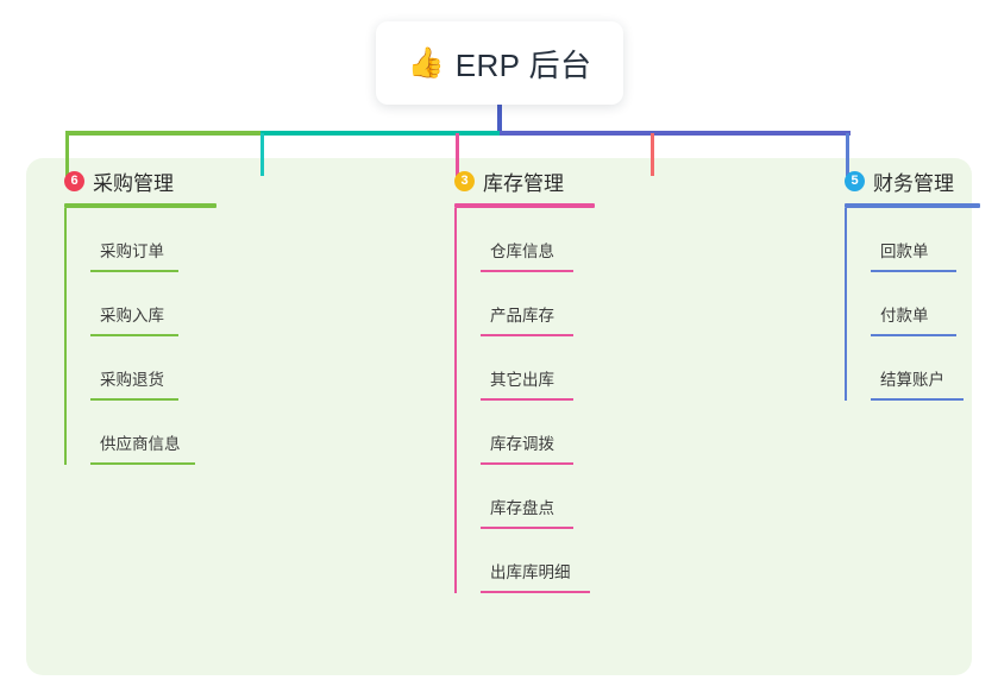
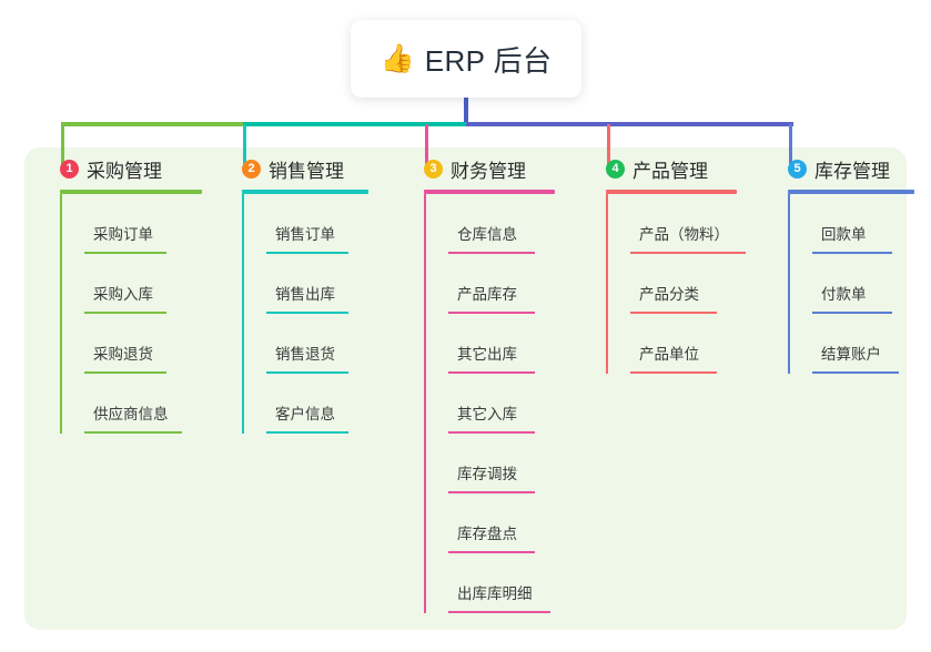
  👍
  ERP 后台
- 6
+ 1
  采购管理
  采购订单
  采购入库
  采购退货
  供应商信息
+ 2
+ 销售管理
+ 销售订单
+ 销售出库
+ 销售退货
+ 客户信息
  3
- 库存管理
+ 财务管理
  仓库信息
  产品库存
  其它出库
+ 其它入库
  库存调拨
  库存盘点
  出库库明细
+ 4
+ 产品管理
+ 产品（物料）
+ 产品分类
+ 产品单位
  5
- 财务管理
+ 库存管理
  回款单
  付款单
  结算账户
